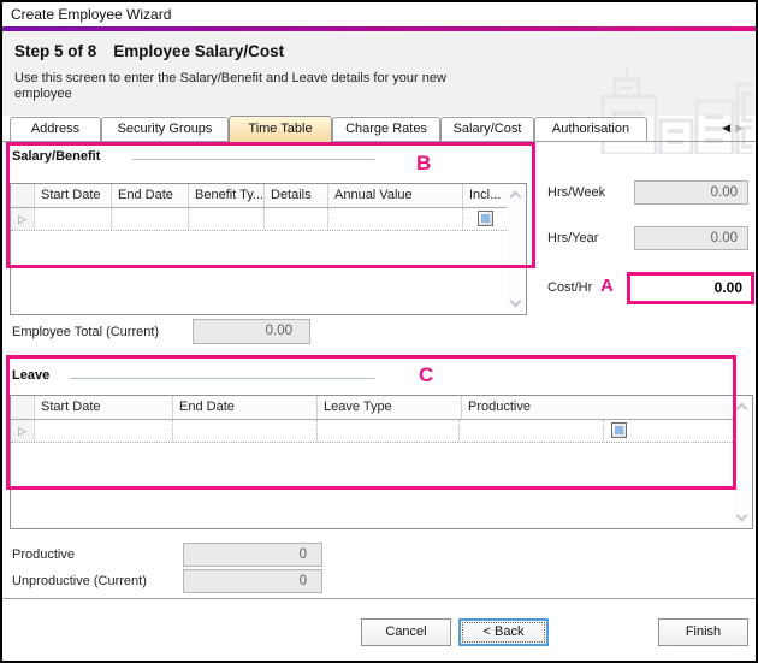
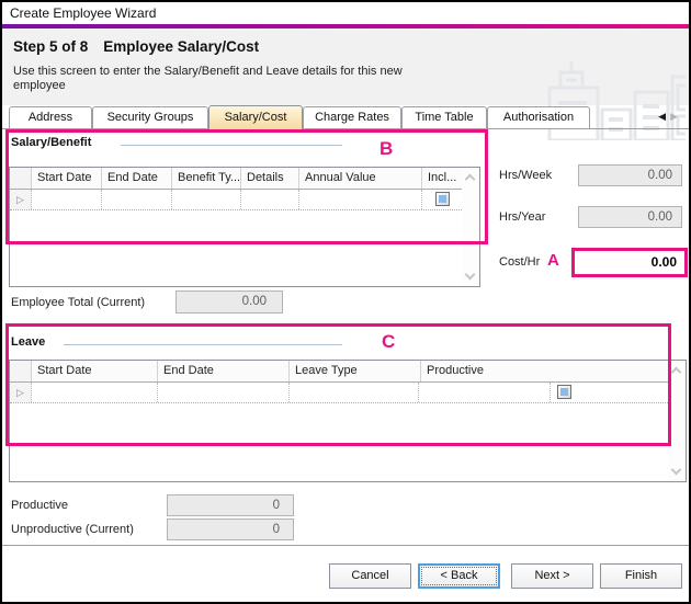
  Create Employee Wizard
  Step 5 of 8 Employee Salary/Cost
- Use this screen to enter the Salary/Benefit and Leave details for your new
+ Use this screen to enter the Salary/Benefit and Leave details for this new
  employee
  Address
  Security Groups
- Time Table
+ Salary/Cost
  Charge Rates
- Salary/Cost
+ Time Table
  Authorisation
  ◀▶
  Salary/Benefit
  Start Date
  End Date
  Benefit Ty...
  Details
  Annual Value
  Incl...
  ▷
  Employee Total (Current)
  0.00
  Hrs/Week
  0.00
  Hrs/Year
  0.00
  Cost/Hr
  A
  0.00
  Leave
  Start Date
  End Date
  Leave Type
  Productive
  ▷
  Productive
  0
  Unproductive (Current)
  0
  Cancel
  < Back
+ Next >
  Finish
  B
  C
